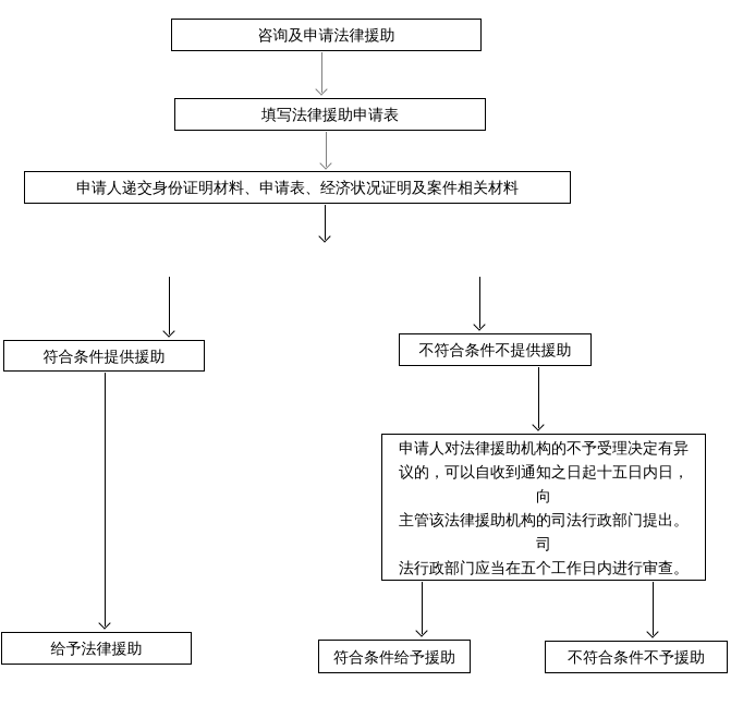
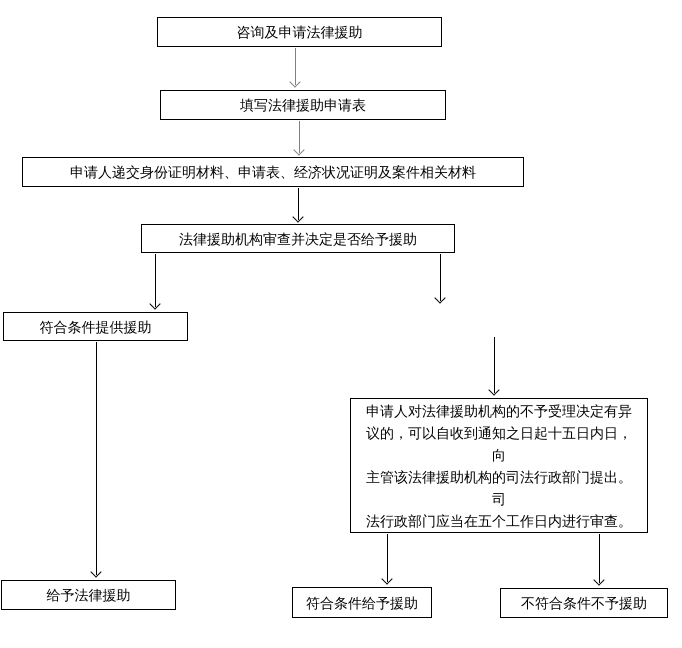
  咨询及申请法律援助
  填写法律援助申请表
  申请人递交身份证明材料、申请表、经济状况证明及案件相关材料
+ 法律援助机构审查并决定是否给予援助
  符合条件提供援助
- 不符合条件不提供援助
  申请人对法律援助机构的不予受理决定有异
  议的，可以自收到通知之日起十五日内日，向
  主管该法律援助机构的司法行政部门提出。司
  法行政部门应当在五个工作日内进行审查。
  给予法律援助
  符合条件给予援助
  不符合条件不予援助
